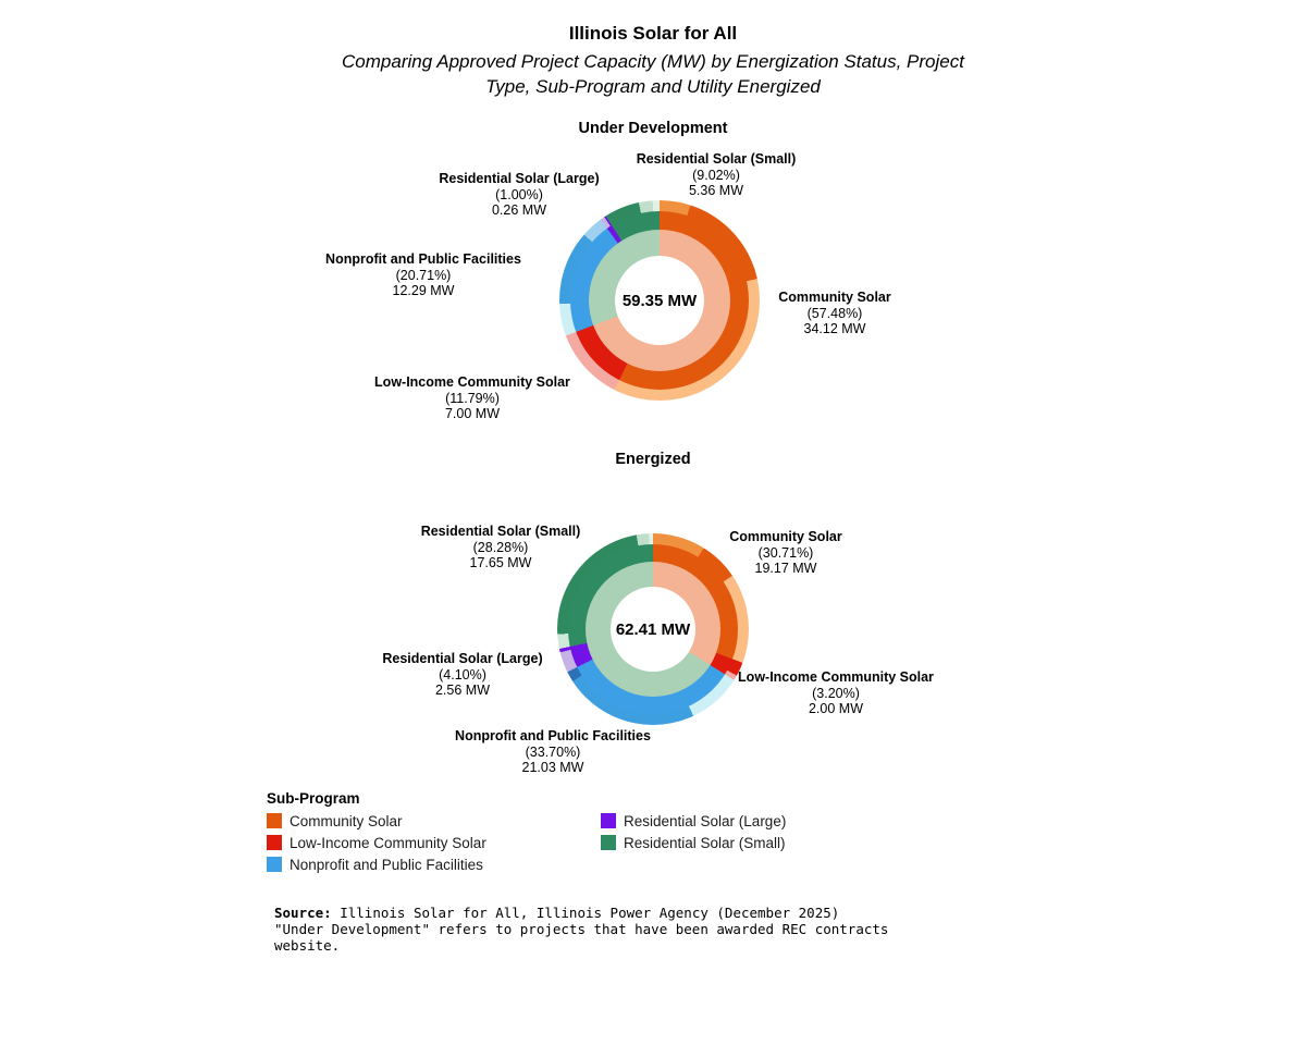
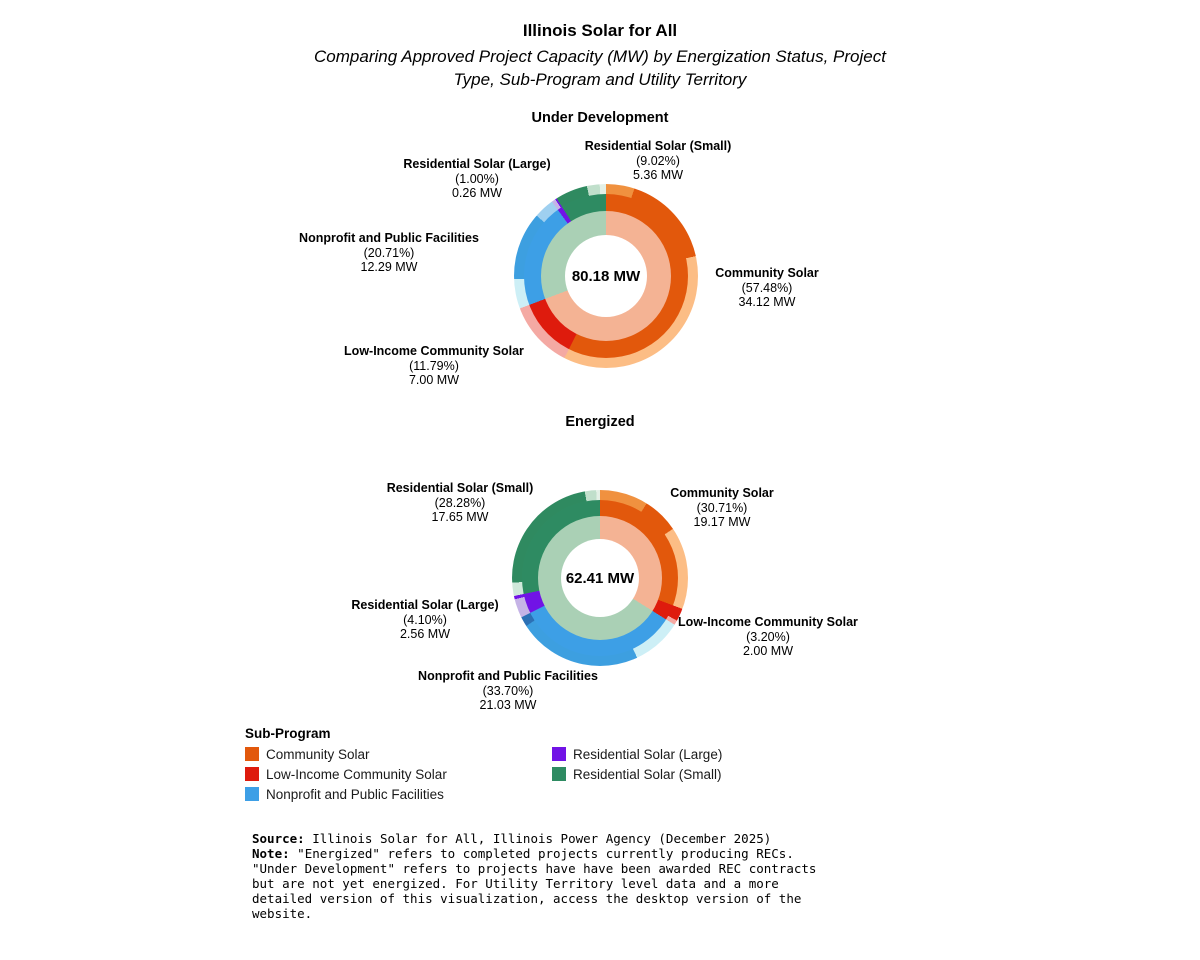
  Illinois Solar for All
  Comparing Approved Project Capacity (MW) by Energization Status, Project
- Type, Sub-Program and Utility Energized
+ Type, Sub-Program and Utility Territory
  Under Development
- 59.35 MW
+ 80.18 MW
  Community Solar
  (57.48%)
  34.12 MW
  Low-Income Community Solar
  (11.79%)
  7.00 MW
  Nonprofit and Public Facilities
  (20.71%)
  12.29 MW
  Residential Solar (Large)
  (1.00%)
  0.26 MW
  Residential Solar (Small)
  (9.02%)
  5.36 MW
  Energized
  62.41 MW
  Community Solar
  (30.71%)
  19.17 MW
  Low-Income Community Solar
  (3.20%)
  2.00 MW
  Nonprofit and Public Facilities
  (33.70%)
  21.03 MW
  Residential Solar (Large)
  (4.10%)
  2.56 MW
  Residential Solar (Small)
  (28.28%)
  17.65 MW
  Sub-Program
  Community Solar
  Low-Income Community Solar
  Nonprofit and Public Facilities
  Residential Solar (Large)
  Residential Solar (Small)
  Source: Illinois Solar for All, Illinois Power Agency (December 2025)
+ Note: "Energized" refers to completed projects currently producing RECs.
- "Under Development" refers to projects that have been awarded REC contracts
+ "Under Development" refers to projects have have been awarded REC contracts
+ but are not yet energized. For Utility Territory level data and a more
+ detailed version of this visualization, access the desktop version of the
  website.
